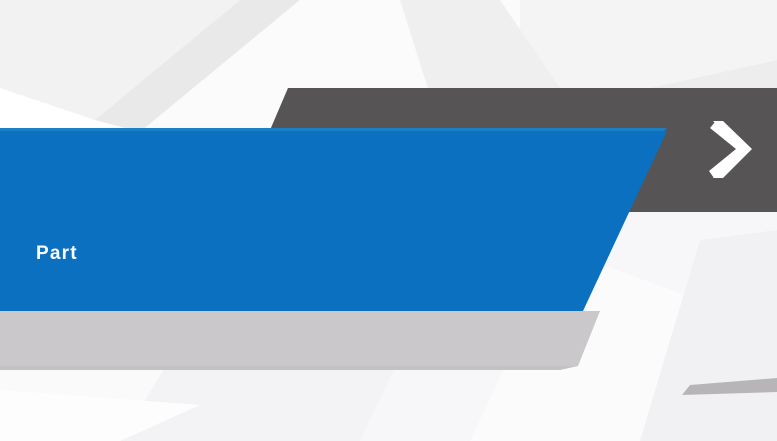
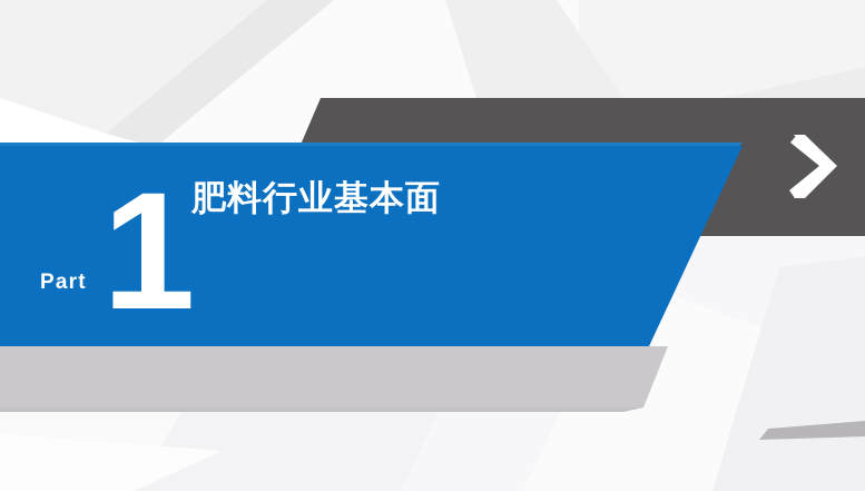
  Part
+ 1
+ 肥料行业基本面
